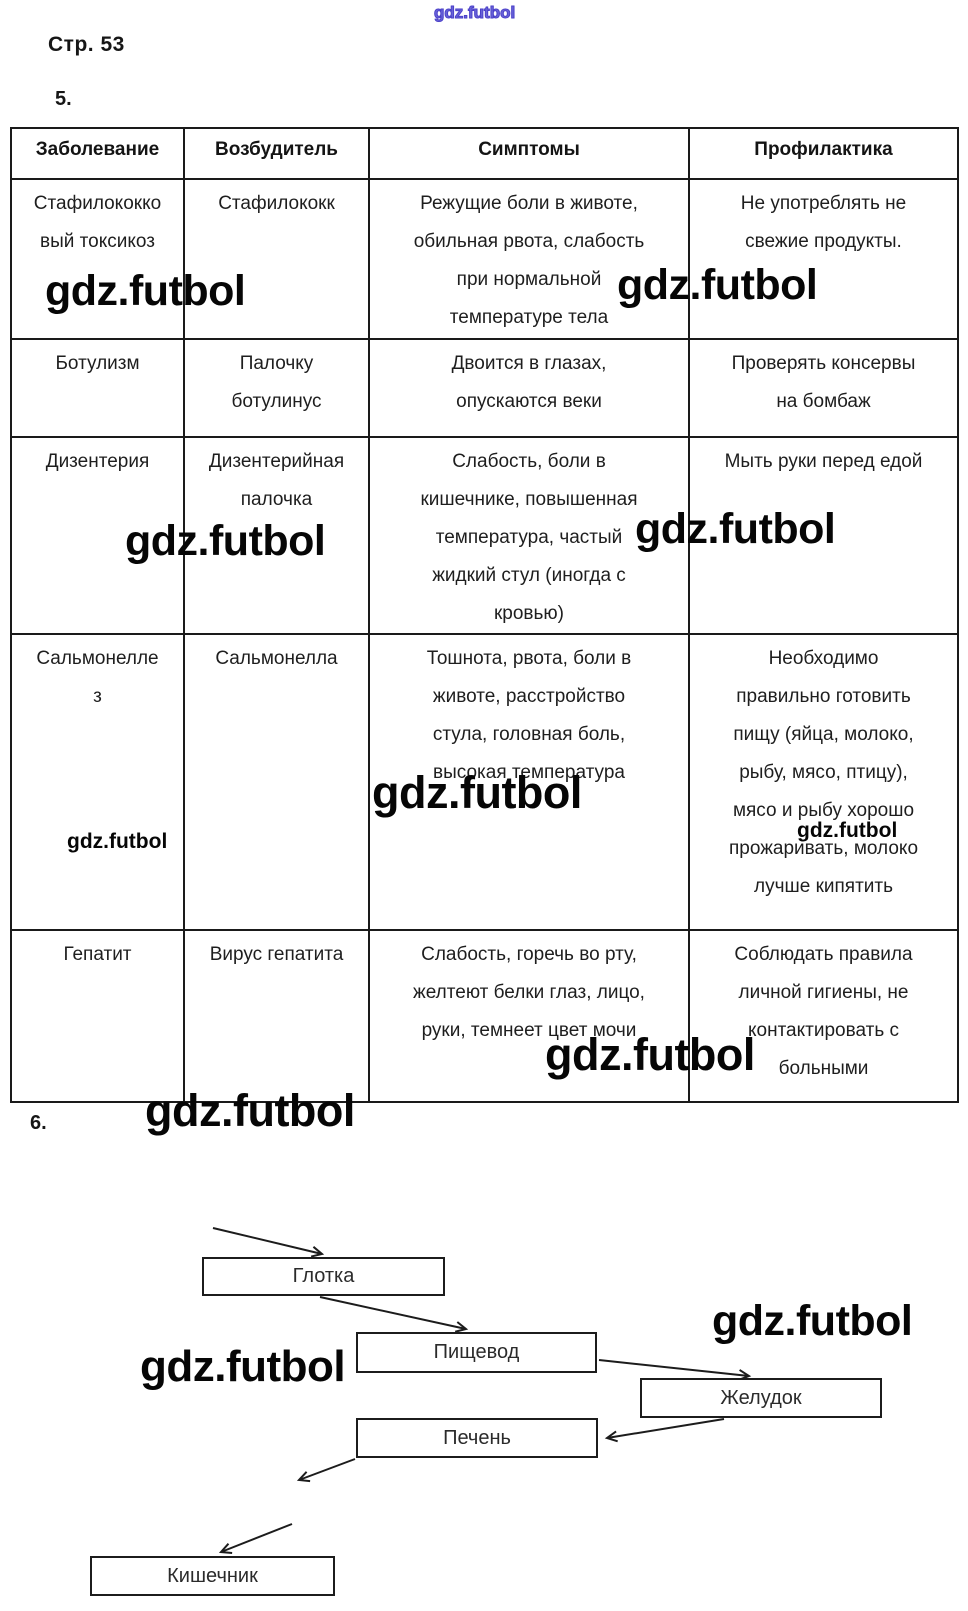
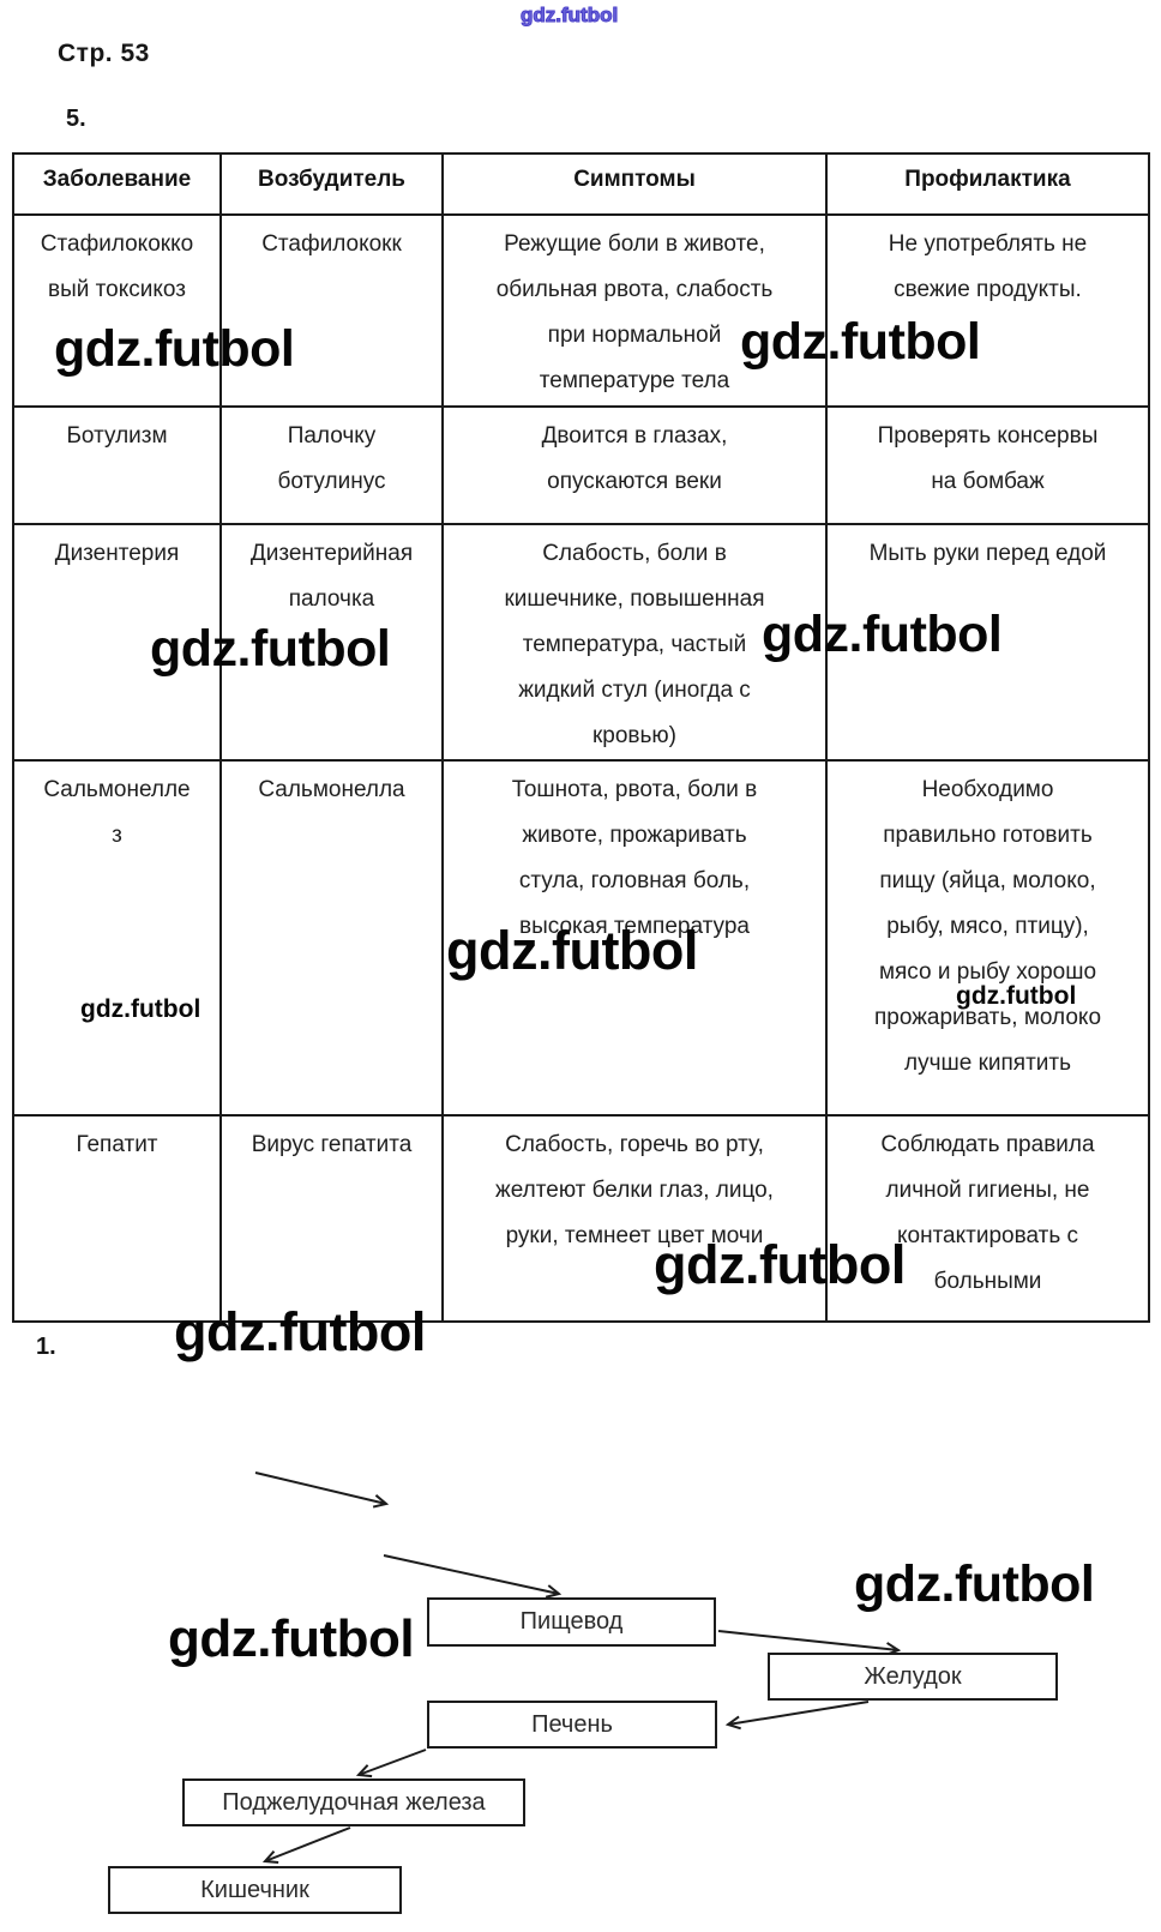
  gdz.futbol
  gdz.futbol
  gdz.futbol
  gdz.futbol
  gdz.futbol
  gdz.futbol
  gdz.futbol
  gdz.futbol
  gdz.futbol
  gdz.futbol
  gdz.futbol
  gdz.futbol
  Стр. 53
  5.
- 6.
+ 1.
  Заболевание	Возбудитель	Симптомы	Профилактика
  Стафилококко вый токсикоз	Стафилококк	Режущие боли в животе, обильная рвота, слабость при нормальной температуре тела	Не употреблять не свежие продукты.
  Ботулизм	Палочку ботулинус	Двоится в глазах, опускаются веки	Проверять консервы на бомбаж
  Дизентерия	Дизентерийная палочка	Слабость, боли в кишечнике, повышенная температура, частый жидкий стул (иногда с кровью)	Мыть руки перед едой
- Сальмонелле з	Сальмонелла	Тошнота, рвота, боли в животе, расстройство стула, головная боль, высокая температура	Необходимо правильно готовить пищу (яйца, молоко, рыбу, мясо, птицу), мясо и рыбу хорошо прожаривать, молоко лучше кипятить
+ Сальмонелле з	Сальмонелла	Тошнота, рвота, боли в животе, прожаривать стула, головная боль, высокая температура	Необходимо правильно готовить пищу (яйца, молоко, рыбу, мясо, птицу), мясо и рыбу хорошо прожаривать, молоко лучше кипятить
  Гепатит	Вирус гепатита	Слабость, горечь во рту, желтеют белки глаз, лицо, руки, темнеет цвет мочи	Соблюдать правила личной гигиены, не контактировать с больными
- Глотка
  Пищевод
  Желудок
  Печень
+ Поджелудочная железа
  Кишечник
